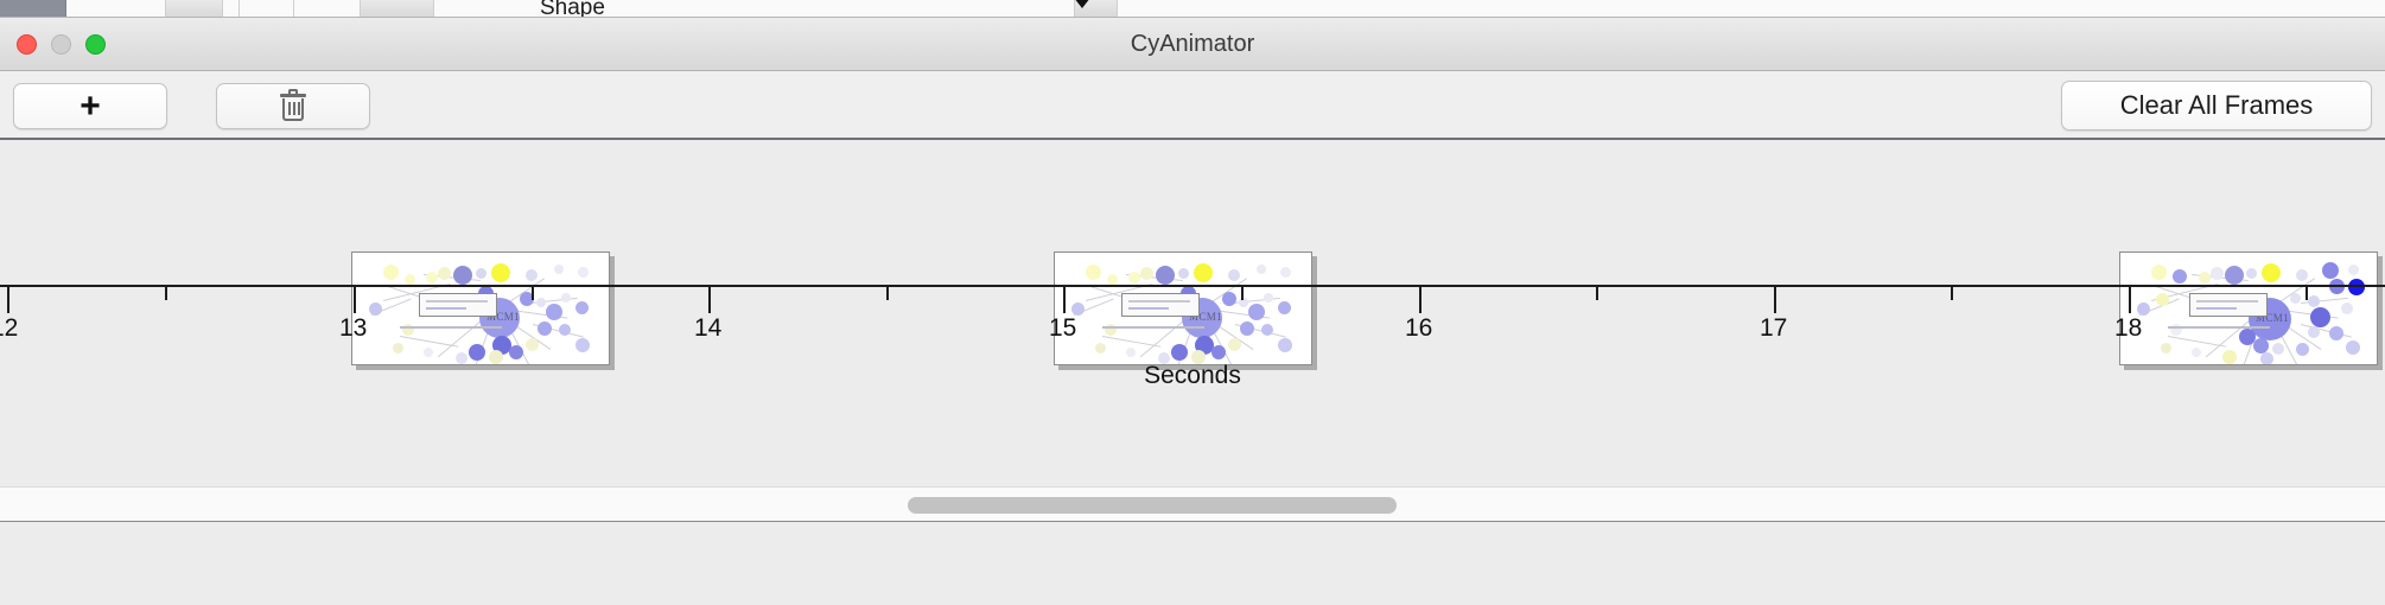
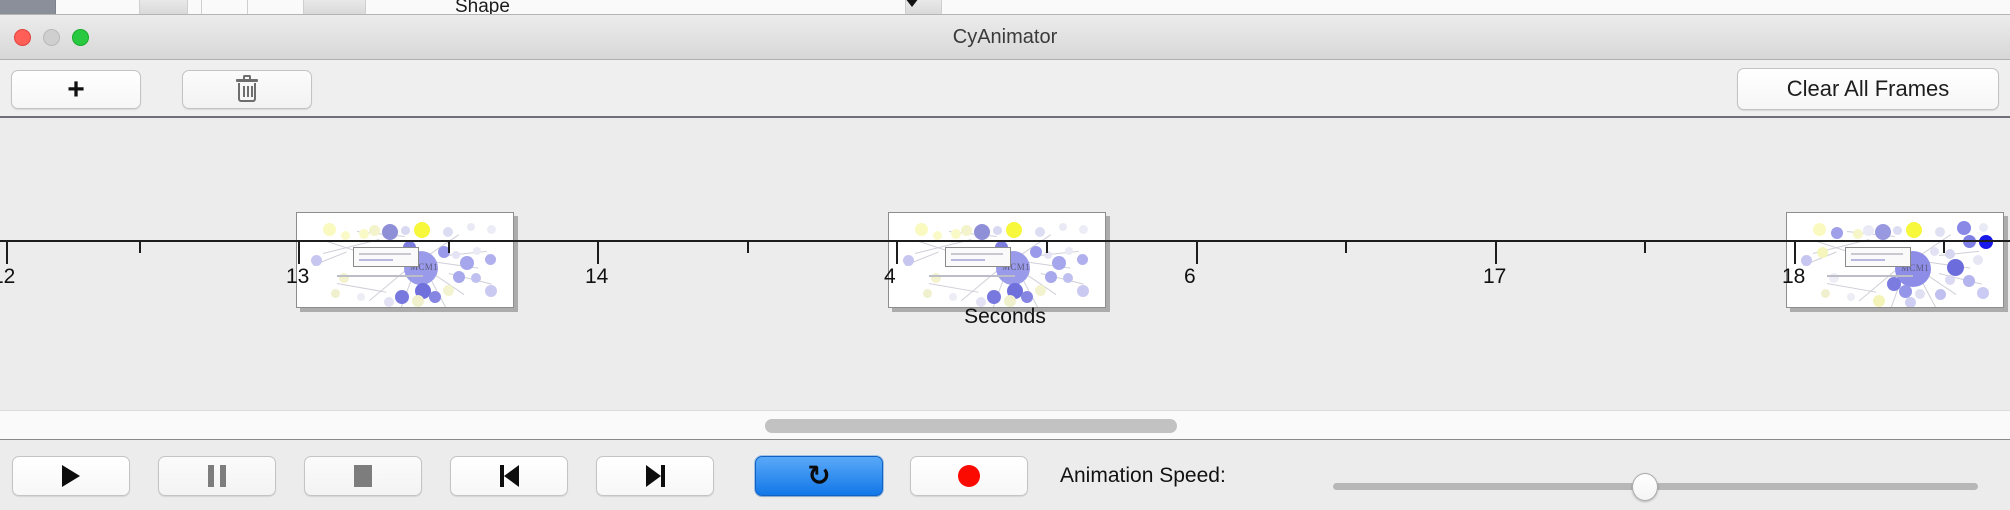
  Shape
  CyAnimator
  +
  Clear All Frames
  MCM1
  MCM1
  MCM1
  13
  14
- 15
+ 4
- 16
+ 6
  17
  18
  Seconds
+ ↻
+ Animation Speed:
